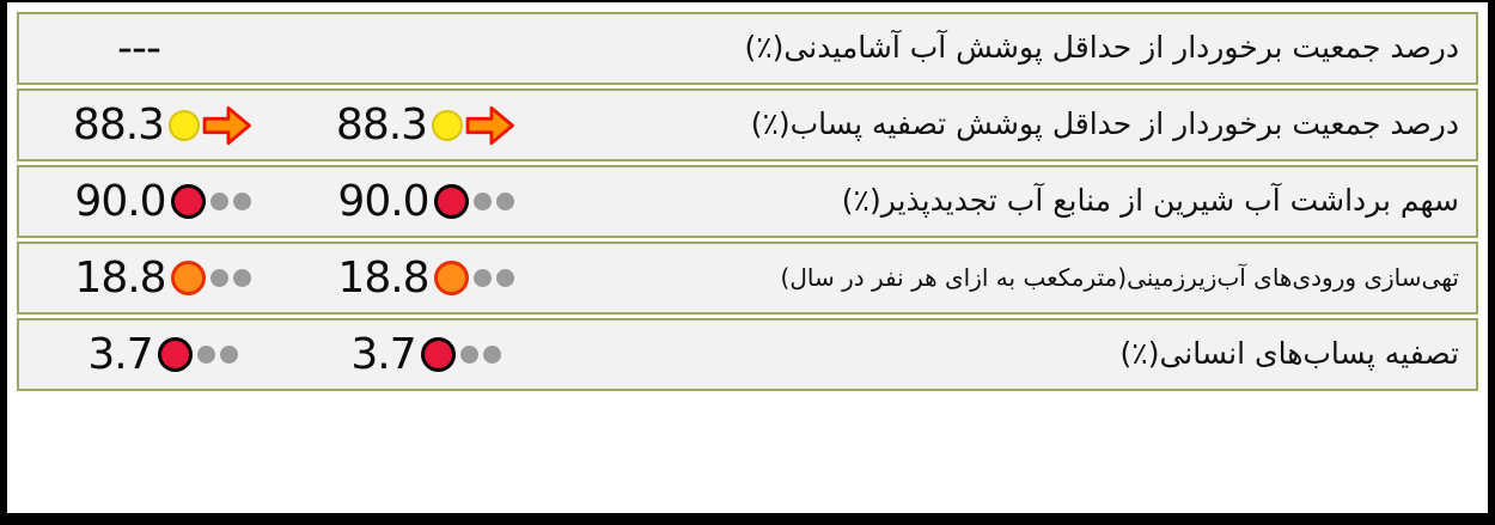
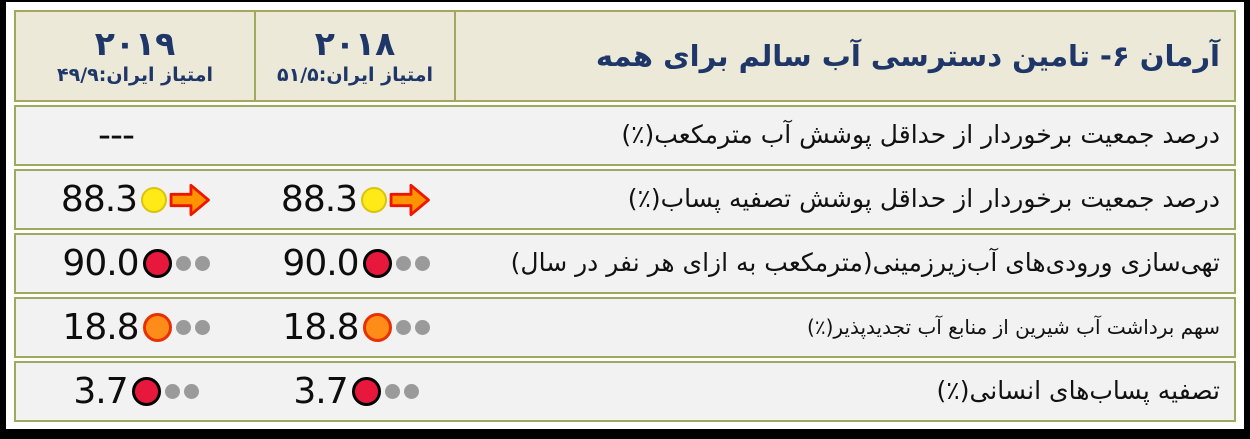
+ آرمان ۶- تامین دسترسی آب سالم برای همه
+ ۲۰۱۸
+ امتیاز ایران:۵۱/۵
+ ۲۰۱۹
+ امتیاز ایران:۴۹/۹
- درصد جمعیت برخوردار از حداقل پوشش آب آشامیدنی(٪)
+ درصد جمعیت برخوردار از حداقل پوشش آب مترمکعب(٪)
  ---
  درصد جمعیت برخوردار از حداقل پوشش تصفیه پساب(٪)
  88.3
  88.3
- سهم برداشت آب شیرین از منابع آب تجدیدپذیر(٪)
+ تهی‌سازی ورودی‌های آب‌زیرزمینی(مترمکعب به ازای هر نفر در سال)
  90.0
  90.0
- تهی‌سازی ورودی‌های آب‌زیرزمینی(مترمکعب به ازای هر نفر در سال)
+ سهم برداشت آب شیرین از منابع آب تجدیدپذیر(٪)
  18.8
  18.8
  تصفیه پساب‌های انسانی(٪)
  3.7
  3.7
